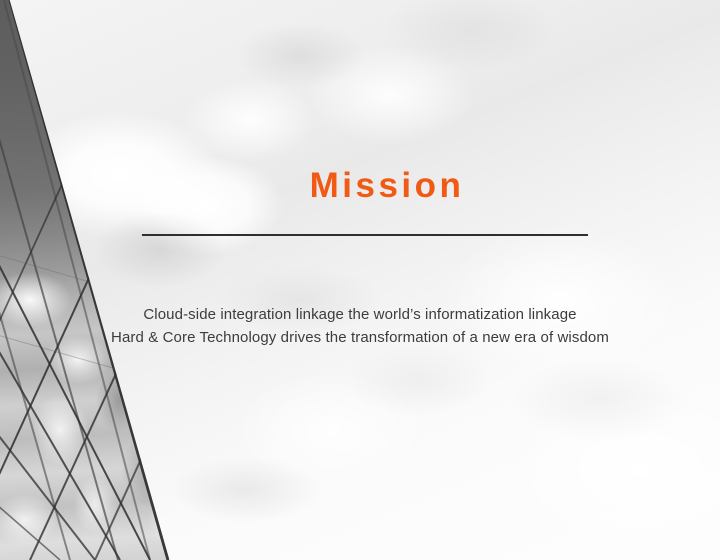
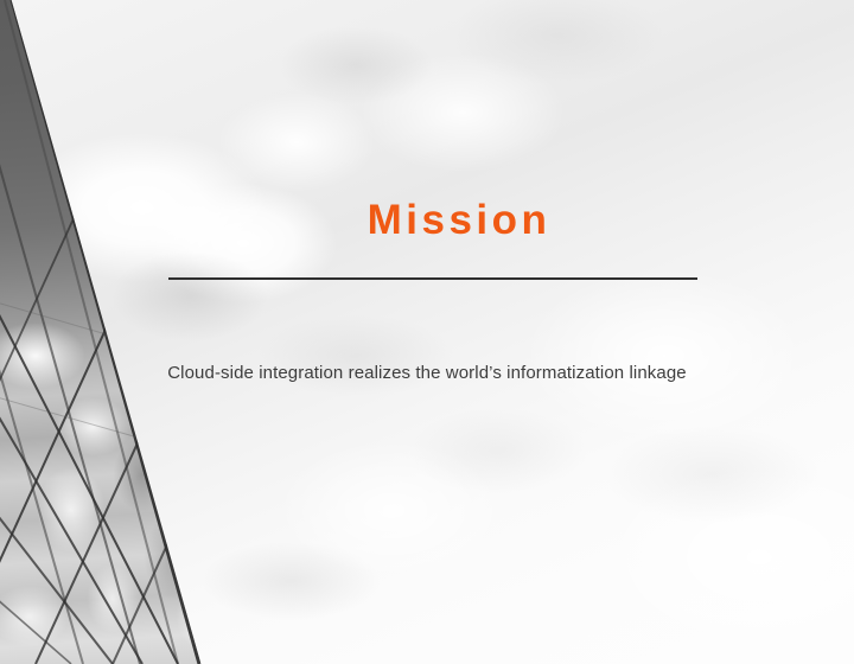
  Mission
- Cloud-side integration linkage the world’s informatization linkage
+ Cloud-side integration realizes the world’s informatization linkage
- Hard & Core Technology drives the transformation of a new era of wisdom
